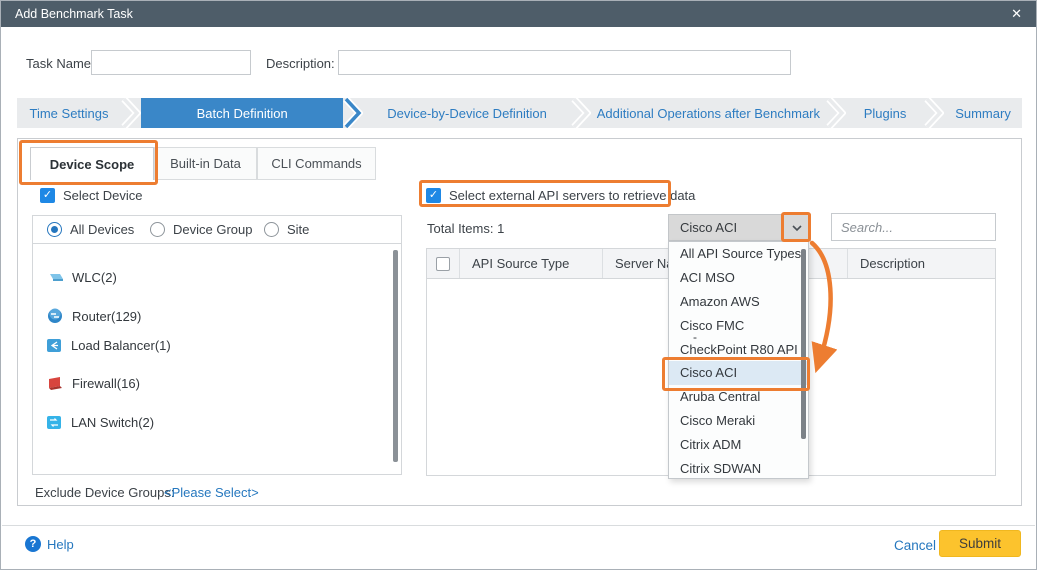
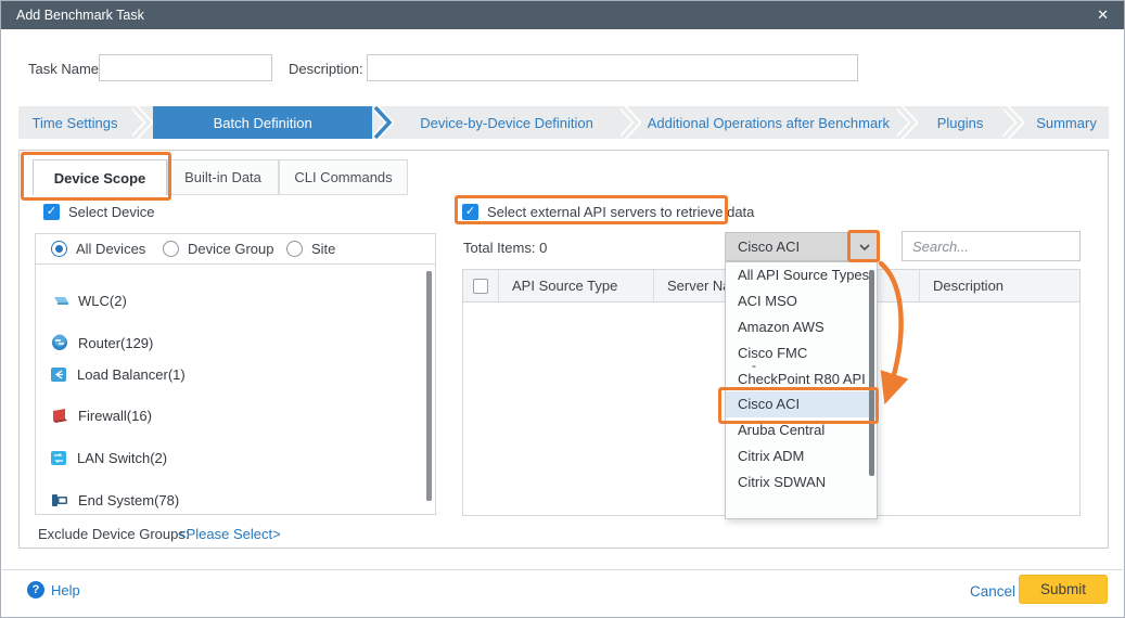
  Add Benchmark Task
  ✕
  Task Name
  Description:
  Time Settings
  Batch Definition
  Device-by-Device Definition
  Additional Operations after Benchmark
  Plugins
  Summary
  Device Scope
  Built-in Data
  CLI Commands
  ✓
  Select Device
  All Devices
  Device Group
  Site
  WLC(2)
  Router(129)
  Load Balancer(1)
  Firewall(16)
  LAN Switch(2)
+ End System(78)
  Exclude Device Groups:
  <Please Select>
  ✓
  Select external API servers to retrieve data
- Total Items: 1
+ Total Items: 0
  Cisco ACI
  Search...
  API Source Type
  Server N
  Description
  All API Source Types
  ACI MSO
  Amazon AWS
  Cisco FMC
  CheckPoint R80 API
  Cisco ACI
  Aruba Central
- Cisco Meraki
  Citrix ADM
  Citrix SDWAN
  -
  ?
  Help
  Cancel
  Submit
